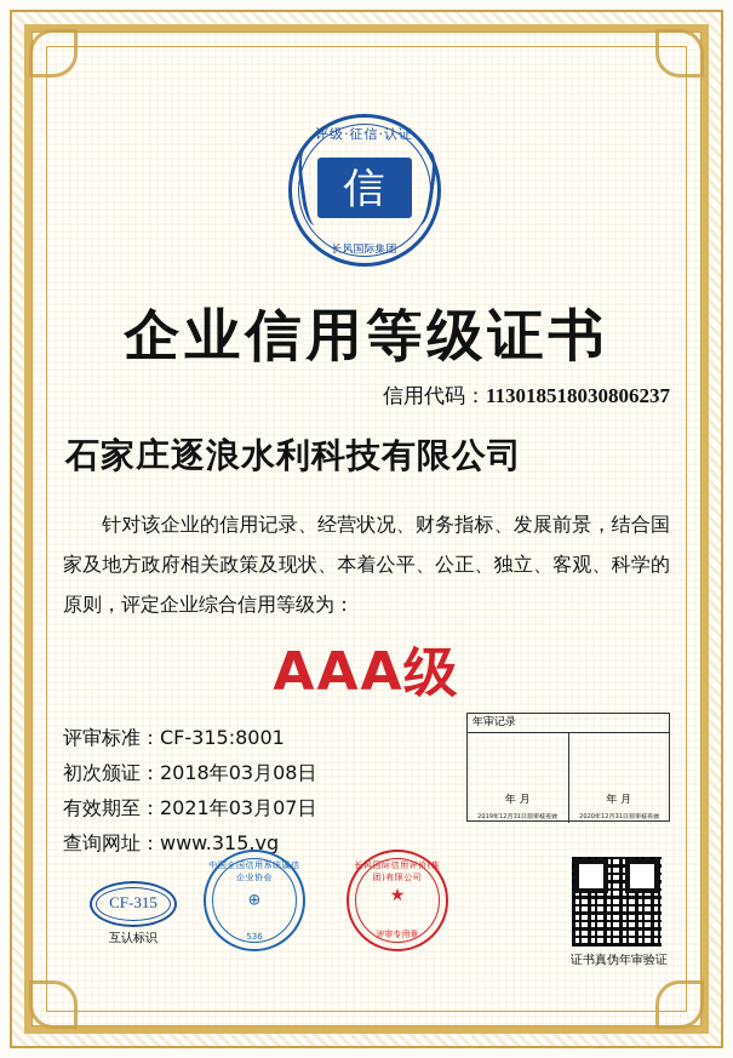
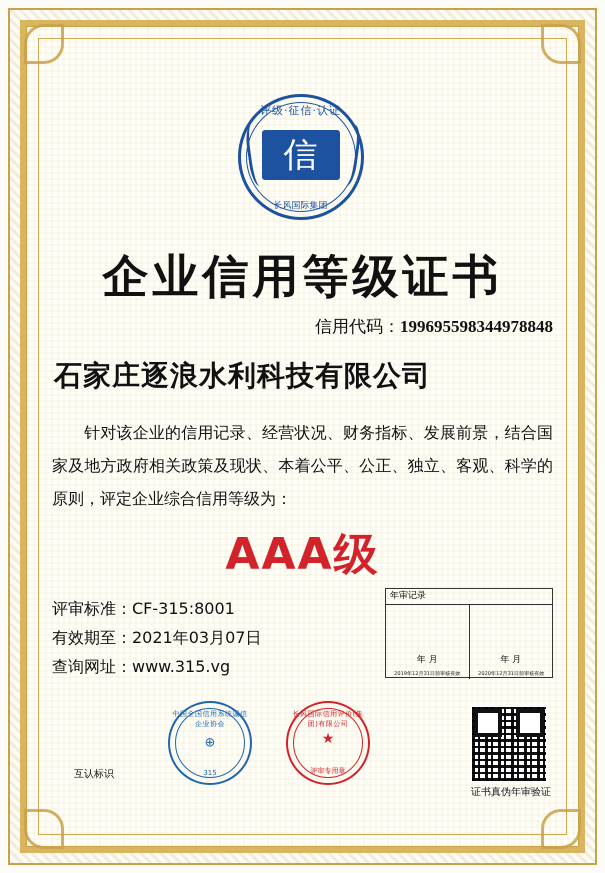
  评级·征信·认证
  信
  长风国际集团
  企业信用等级证书
- 信用代码：113018518030806237
+ 信用代码：199695598344978848
  石家庄逐浪水利科技有限公司
  针对该企业的信用记录、经营状况、财务指标、发展前景，结合国家及地方政府相关政策及现状、本着公平、公正、独立、客观、科学的原则，评定企业综合信用等级为：
  AAA级
  评审标准：CF-315:8001
- 初次颁证：2018年03月08日
  有效期至：2021年03月07日
  查询网址：www.315.vg
  年审记录
  年 月
  年 月
- CF-315
  互认标识
  中国全国信用系统诚信企业协会
  ⊕
- 536
+ 315
  长风国际信用评价(集团)有限公司
  ★
  评审专用章
  证书真伪年审验证
